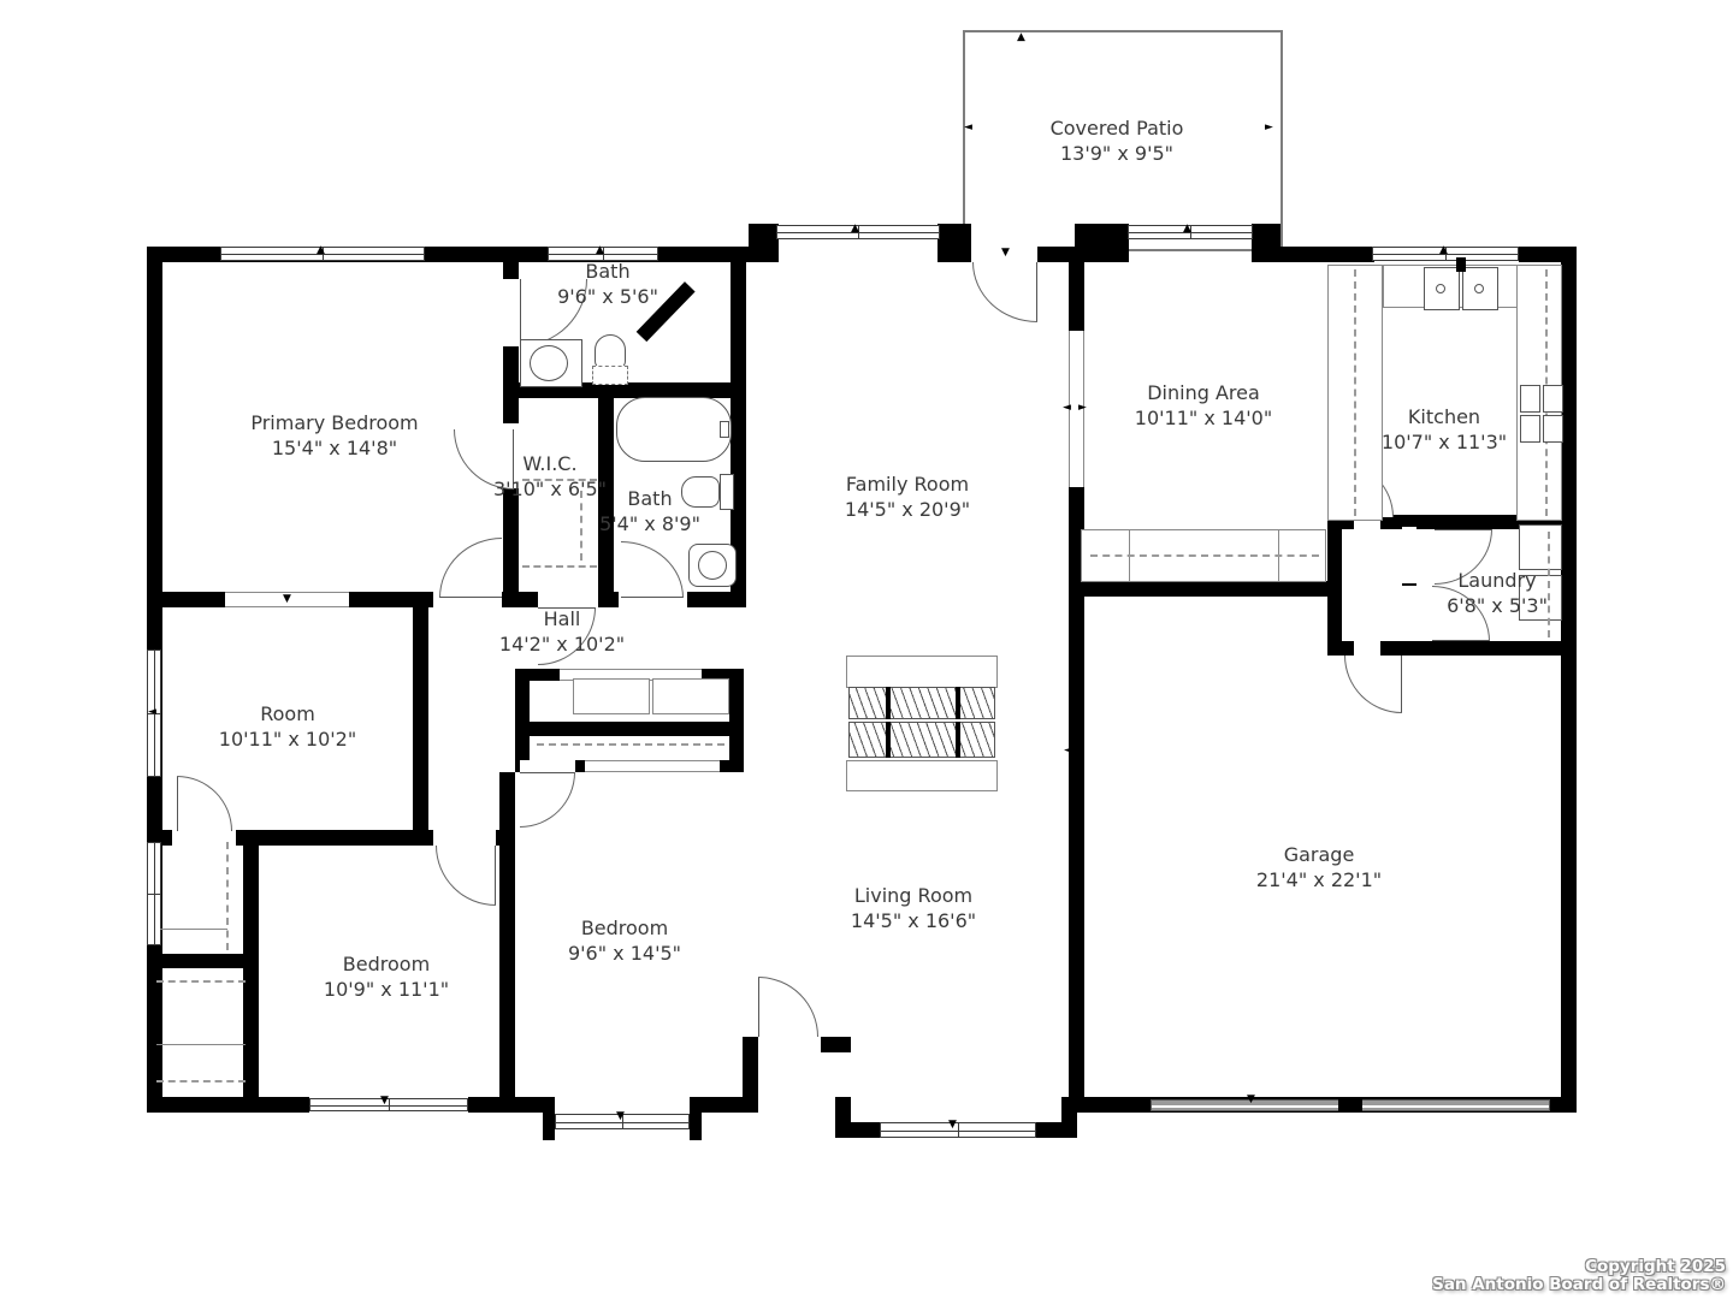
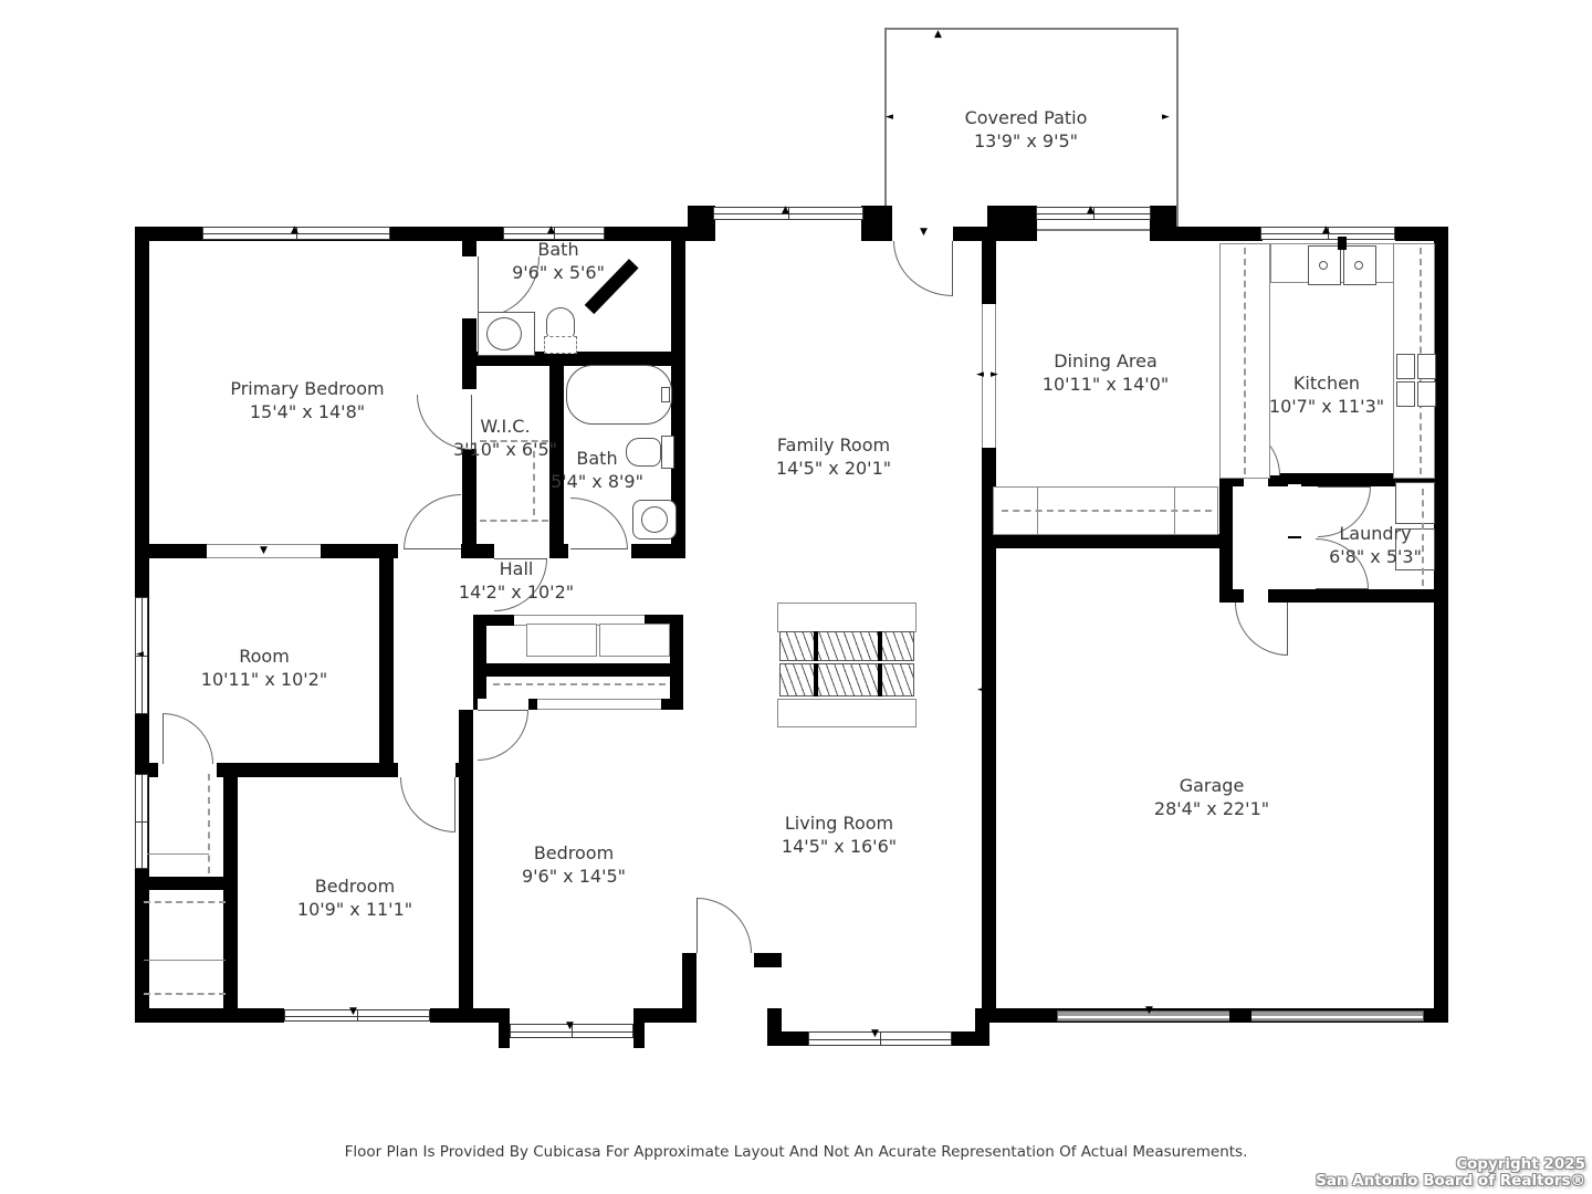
  ▲
  ▲
  ▲
  ▼
  ▲
  ▲
  ▲
  ◄
  ►
  ◄
  ▼
  ◄
  ►
  ▼
  ▼
  ▼
  ▼
  ◄
  Covered Patio
  13'9" x 9'5"
  Primary Bedroom
  15'4" x 14'8"
  Bath
  9'6" x 5'6"
  W.I.C.
  3'10" x 6'5"
  Bath
  5'4" x 8'9"
  Hall
  14'2" x 10'2"
  Family Room
- 14'5" x 20'9"
+ 14'5" x 20'1"
  Dining Area
  10'11" x 14'0"
  Kitchen
  10'7" x 11'3"
  Laundry
  6'8" x 5'3"
  Room
  10'11" x 10'2"
  Bedroom
  10'9" x 11'1"
  Bedroom
  9'6" x 14'5"
  Living Room
  14'5" x 16'6"
  Garage
- 21'4" x 22'1"
+ 28'4" x 22'1"
+ Floor Plan Is Provided By Cubicasa For Approximate Layout And Not An Acurate Representation Of Actual Measurements.
  Copyright 2025
  San Antonio Board of Realtors®
